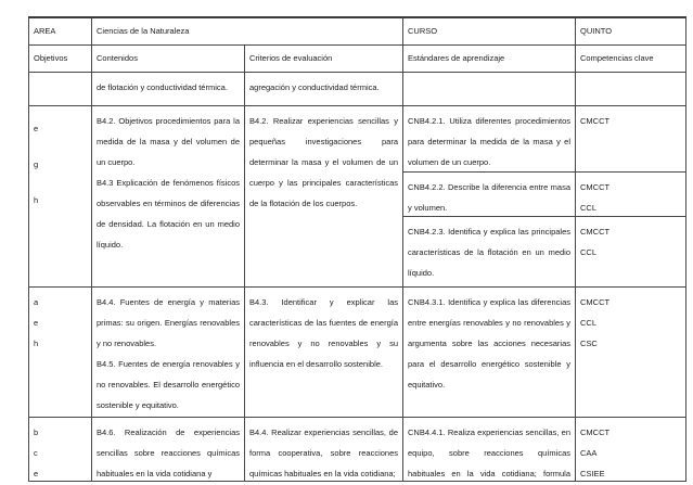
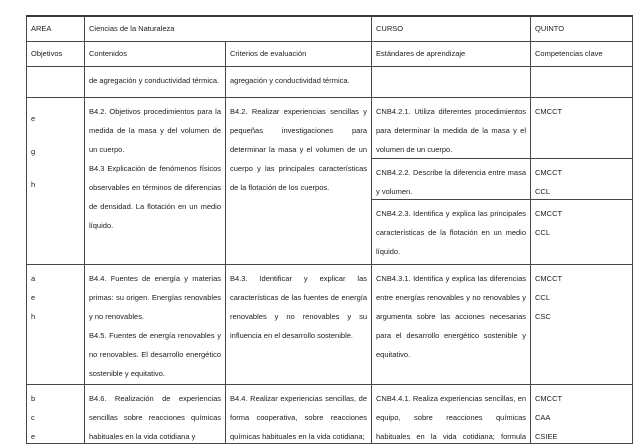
  AREA	Ciencias de la Naturaleza	CURSO	QUINTO
  Objetivos	Contenidos	Criterios de evaluación	Estándares de aprendizaje	Competencias clave
- 	de flotación y conductividad térmica.	agregación y conductividad térmica.
+ 	de agregación y conductividad térmica.	agregación y conductividad térmica.
  e g h	B4.2. Objetivos procedimientos para la medida de la masa y del volumen de un cuerpo. B4.3 Explicación de fenómenos físicos observables en términos de diferencias de densidad. La flotación en un medio líquido.	B4.2. Realizar experiencias sencillas y pequeñas investigaciones para determinar la masa y el volumen de un cuerpo y las principales características de la flotación de los cuerpos.	CNB4.2.1. Utiliza diferentes procedimientos para determinar la medida de la masa y el volumen de un cuerpo.	CMCCT
  CNB4.2.2. Describe la diferencia entre masa y volumen.	CMCCT CCL
  CNB4.2.3. Identifica y explica las principales características de la flotación en un medio líquido.	CMCCT CCL
  a e h	B4.4. Fuentes de energía y materias primas: su origen. Energías renovables y no renovables. B4.5. Fuentes de energía renovables y no renovables. El desarrollo energético sostenible y equitativo.	B4.3. Identificar y explicar las características de las fuentes de energía renovables y no renovables y su influencia en el desarrollo sostenible.	CNB4.3.1. Identifica y explica las diferencias entre energías renovables y no renovables y argumenta sobre las acciones necesarias para el desarrollo energético sostenible y equitativo.	CMCCT CCL CSC
  b c e	B4.6. Realización de experiencias sencillas sobre reacciones químicas habituales en la vida cotidiana y	B4.4. Realizar experiencias sencillas, de forma cooperativa, sobre reacciones químicas habituales en la vida cotidiana;	CNB4.4.1. Realiza experiencias sencillas, en equipo, sobre reacciones químicas habituales en la vida cotidiana; formula	CMCCT CAA CSIEE
